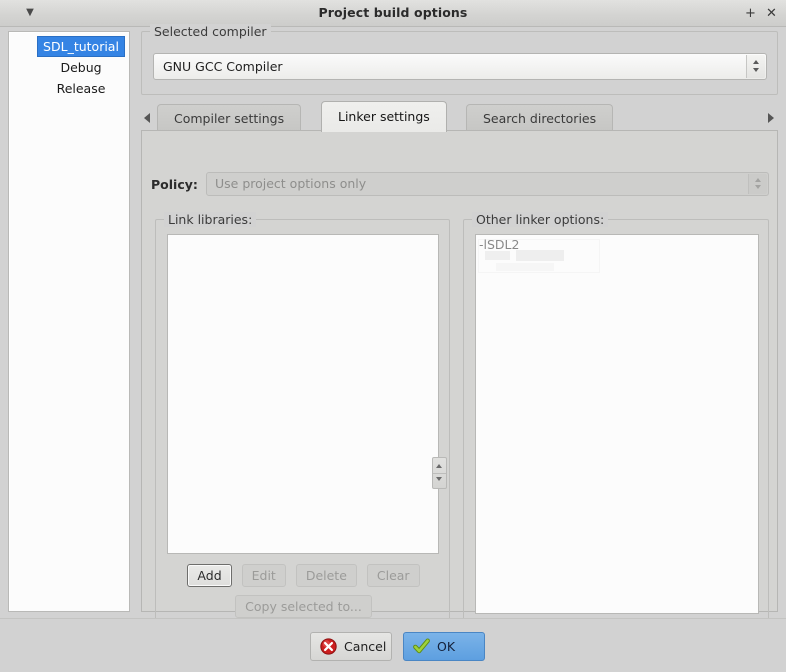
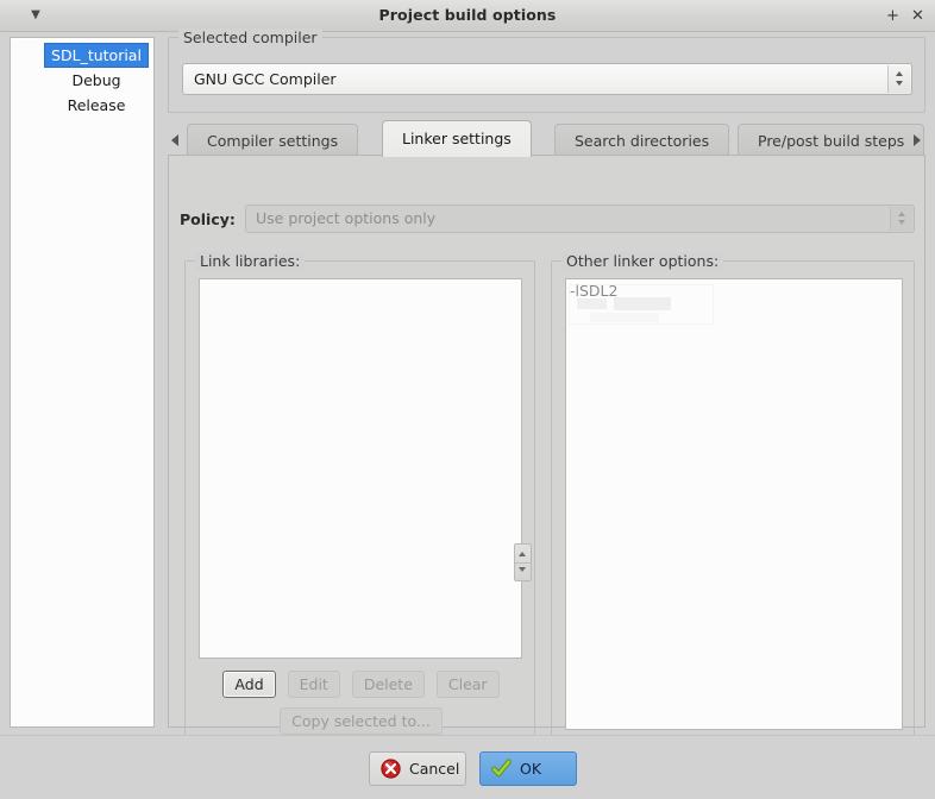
  ▼
  Project build options
  +
  ✕
  SDL_tutorial
  Debug
  Release
  Selected compiler
  GNU GCC Compiler
  Compiler settings
  Linker settings
  Search directories
+ Pre/post build steps
  Policy:
  Use project options only
  Link libraries:
  Add Edit Delete Clear
  Copy selected to...
  Other linker options:
  -lSDL2
  Cancel
  OK
